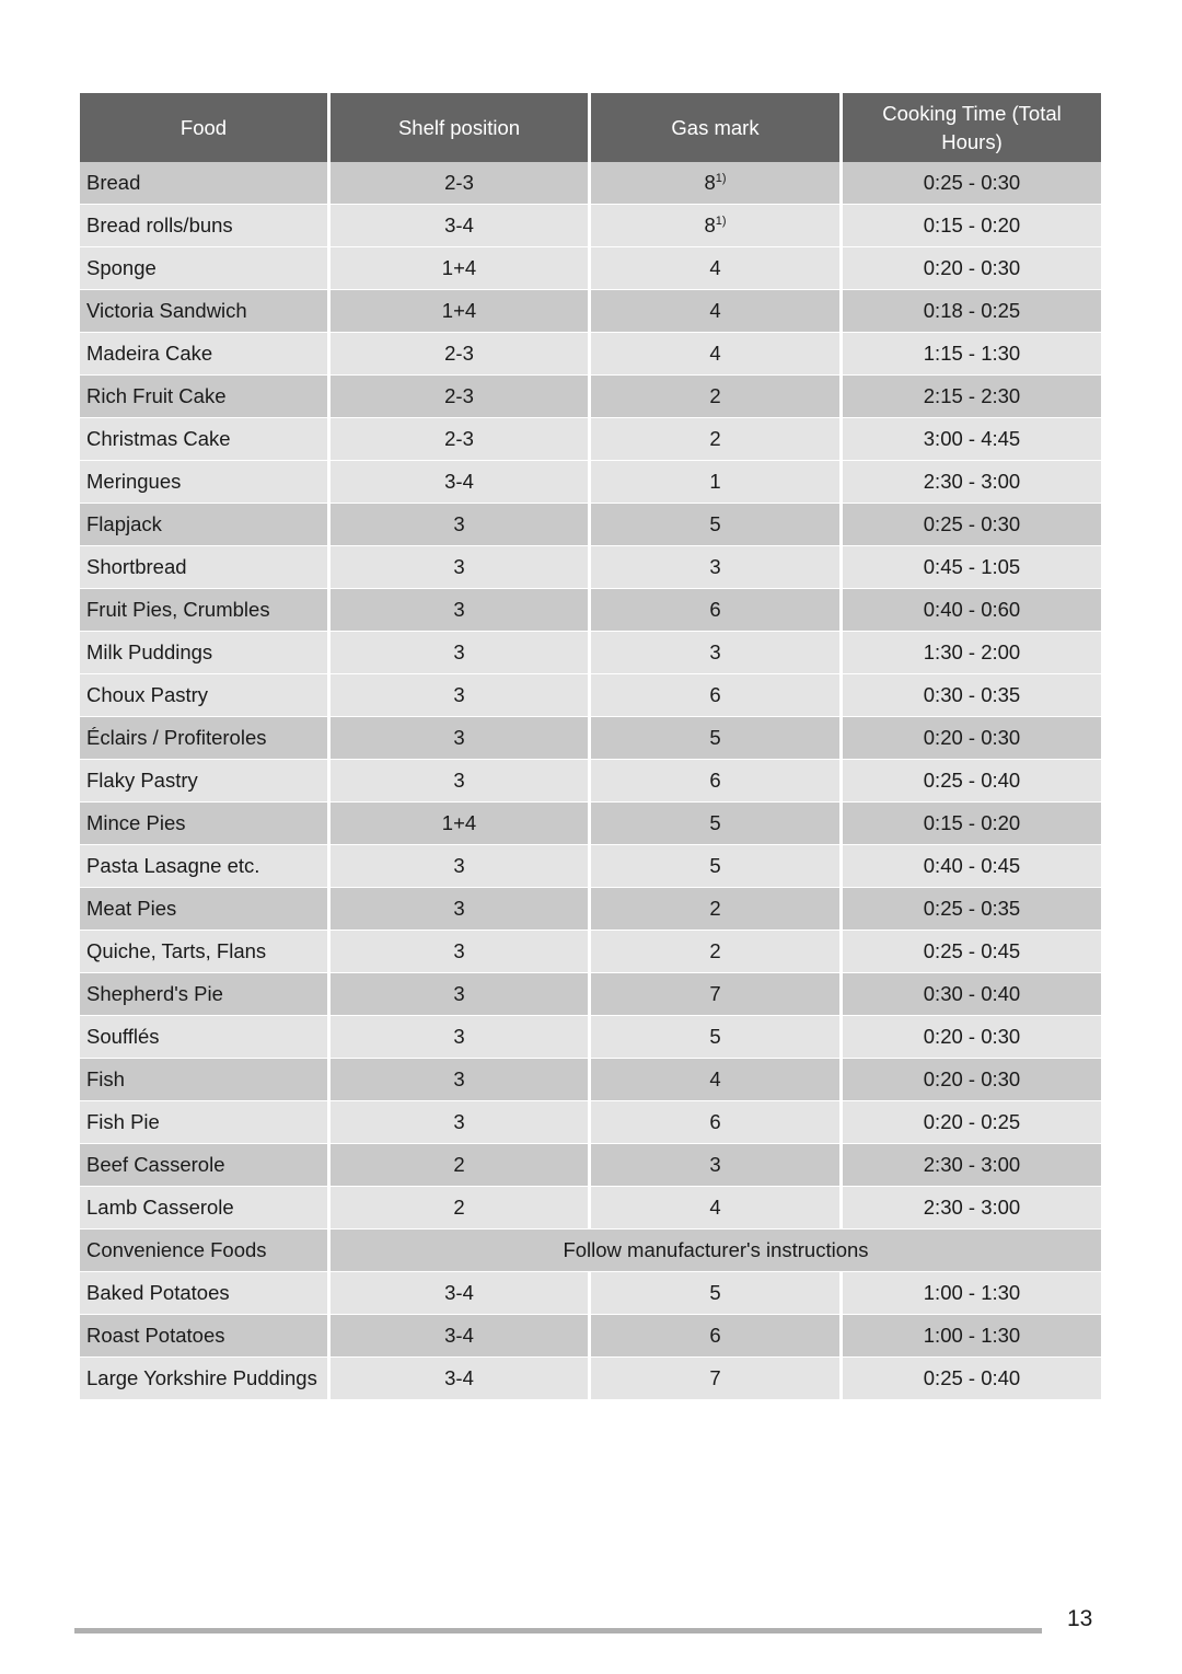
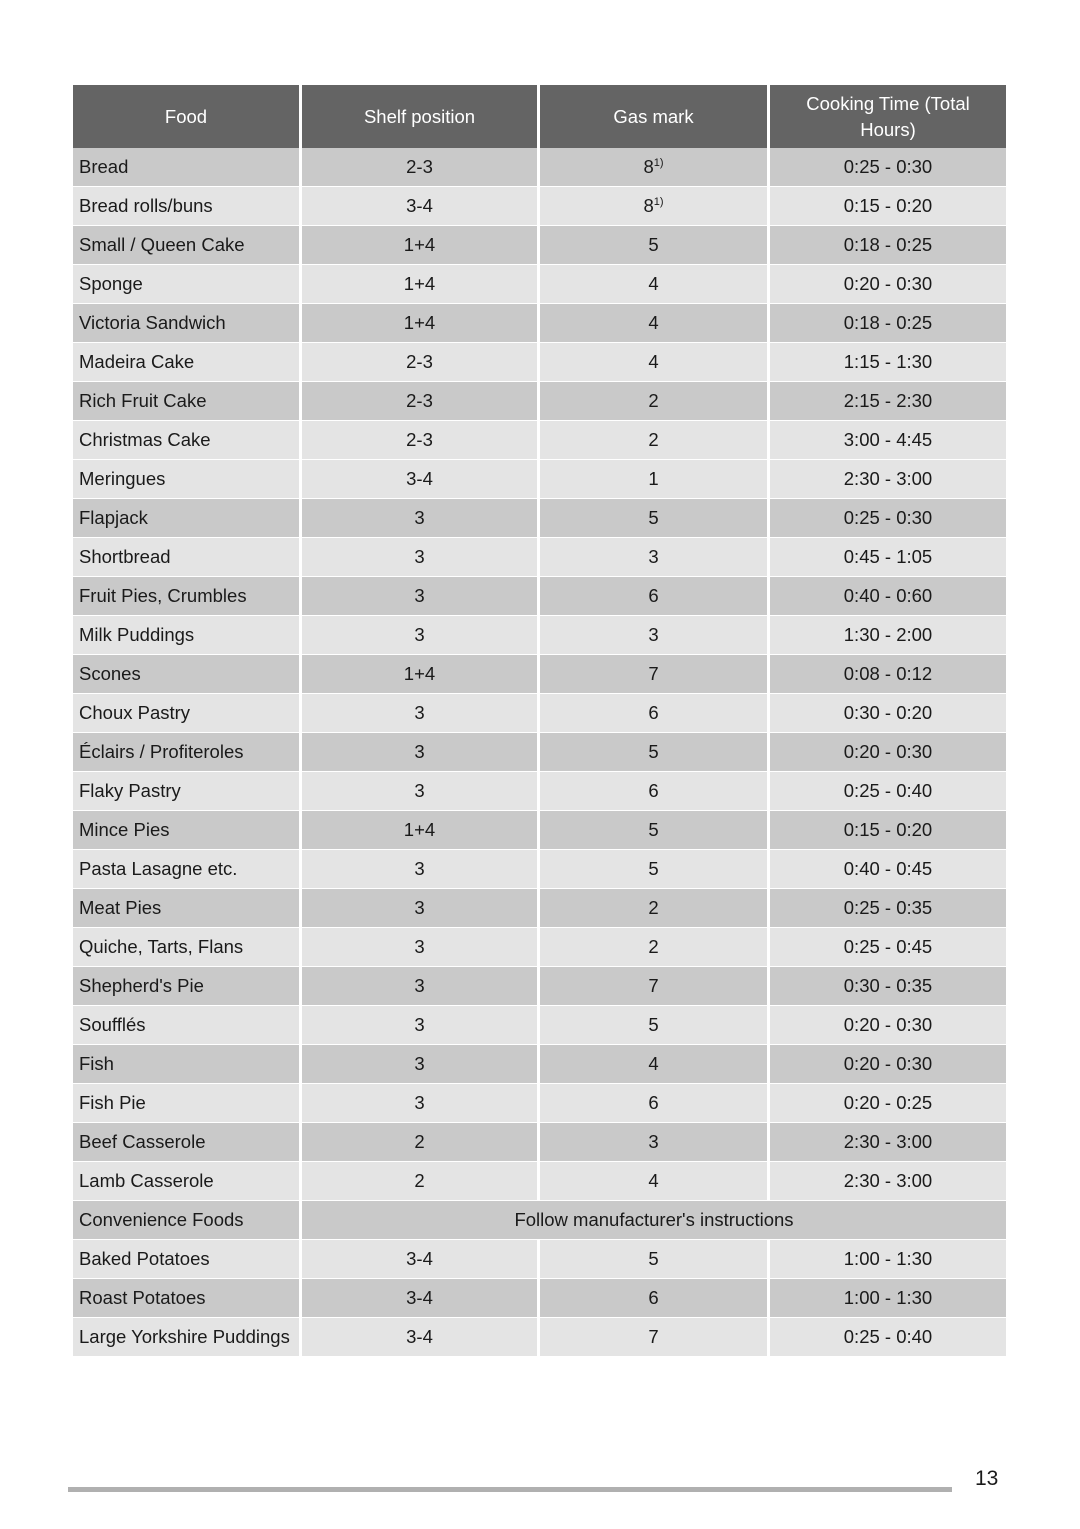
  Food	Shelf position	Gas mark	Cooking Time (Total Hours)
  Bread	2-3	81)	0:25 - 0:30
  Bread rolls/buns	3-4	81)	0:15 - 0:20
+ Small / Queen Cake	1+4	5	0:18 - 0:25
  Sponge	1+4	4	0:20 - 0:30
  Victoria Sandwich	1+4	4	0:18 - 0:25
  Madeira Cake	2-3	4	1:15 - 1:30
  Rich Fruit Cake	2-3	2	2:15 - 2:30
  Christmas Cake	2-3	2	3:00 - 4:45
  Meringues	3-4	1	2:30 - 3:00
  Flapjack	3	5	0:25 - 0:30
  Shortbread	3	3	0:45 - 1:05
  Fruit Pies, Crumbles	3	6	0:40 - 0:60
  Milk Puddings	3	3	1:30 - 2:00
+ Scones	1+4	7	0:08 - 0:12
- Choux Pastry	3	6	0:30 - 0:35
+ Choux Pastry	3	6	0:30 - 0:20
  Éclairs / Profiteroles	3	5	0:20 - 0:30
  Flaky Pastry	3	6	0:25 - 0:40
  Mince Pies	1+4	5	0:15 - 0:20
  Pasta Lasagne etc.	3	5	0:40 - 0:45
  Meat Pies	3	2	0:25 - 0:35
  Quiche, Tarts, Flans	3	2	0:25 - 0:45
- Shepherd's Pie	3	7	0:30 - 0:40
+ Shepherd's Pie	3	7	0:30 - 0:35
  Soufflés	3	5	0:20 - 0:30
  Fish	3	4	0:20 - 0:30
  Fish Pie	3	6	0:20 - 0:25
  Beef Casserole	2	3	2:30 - 3:00
  Lamb Casserole	2	4	2:30 - 3:00
  Convenience Foods	Follow manufacturer's instructions
  Baked Potatoes	3-4	5	1:00 - 1:30
  Roast Potatoes	3-4	6	1:00 - 1:30
  Large Yorkshire Puddings	3-4	7	0:25 - 0:40
  13
